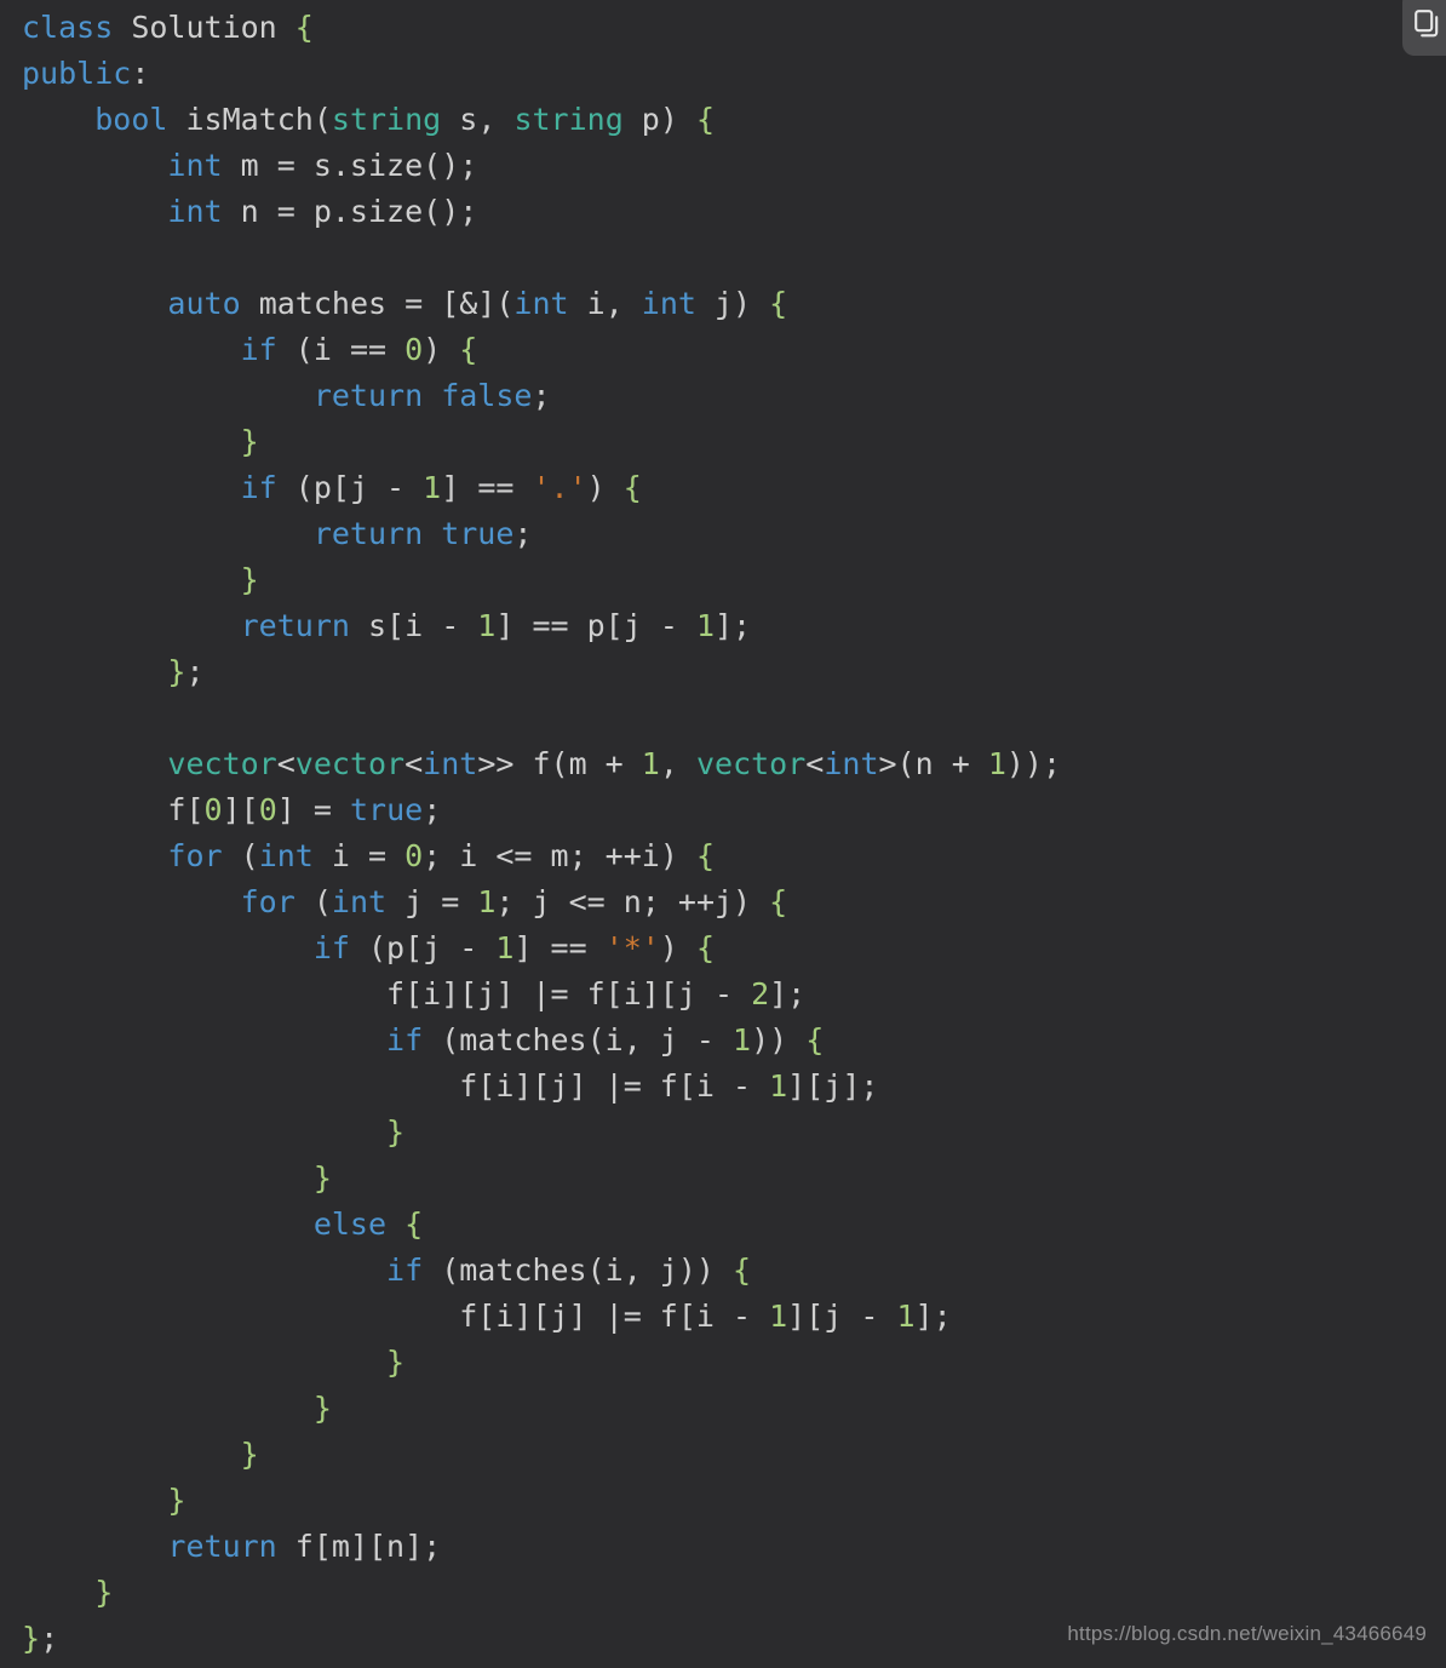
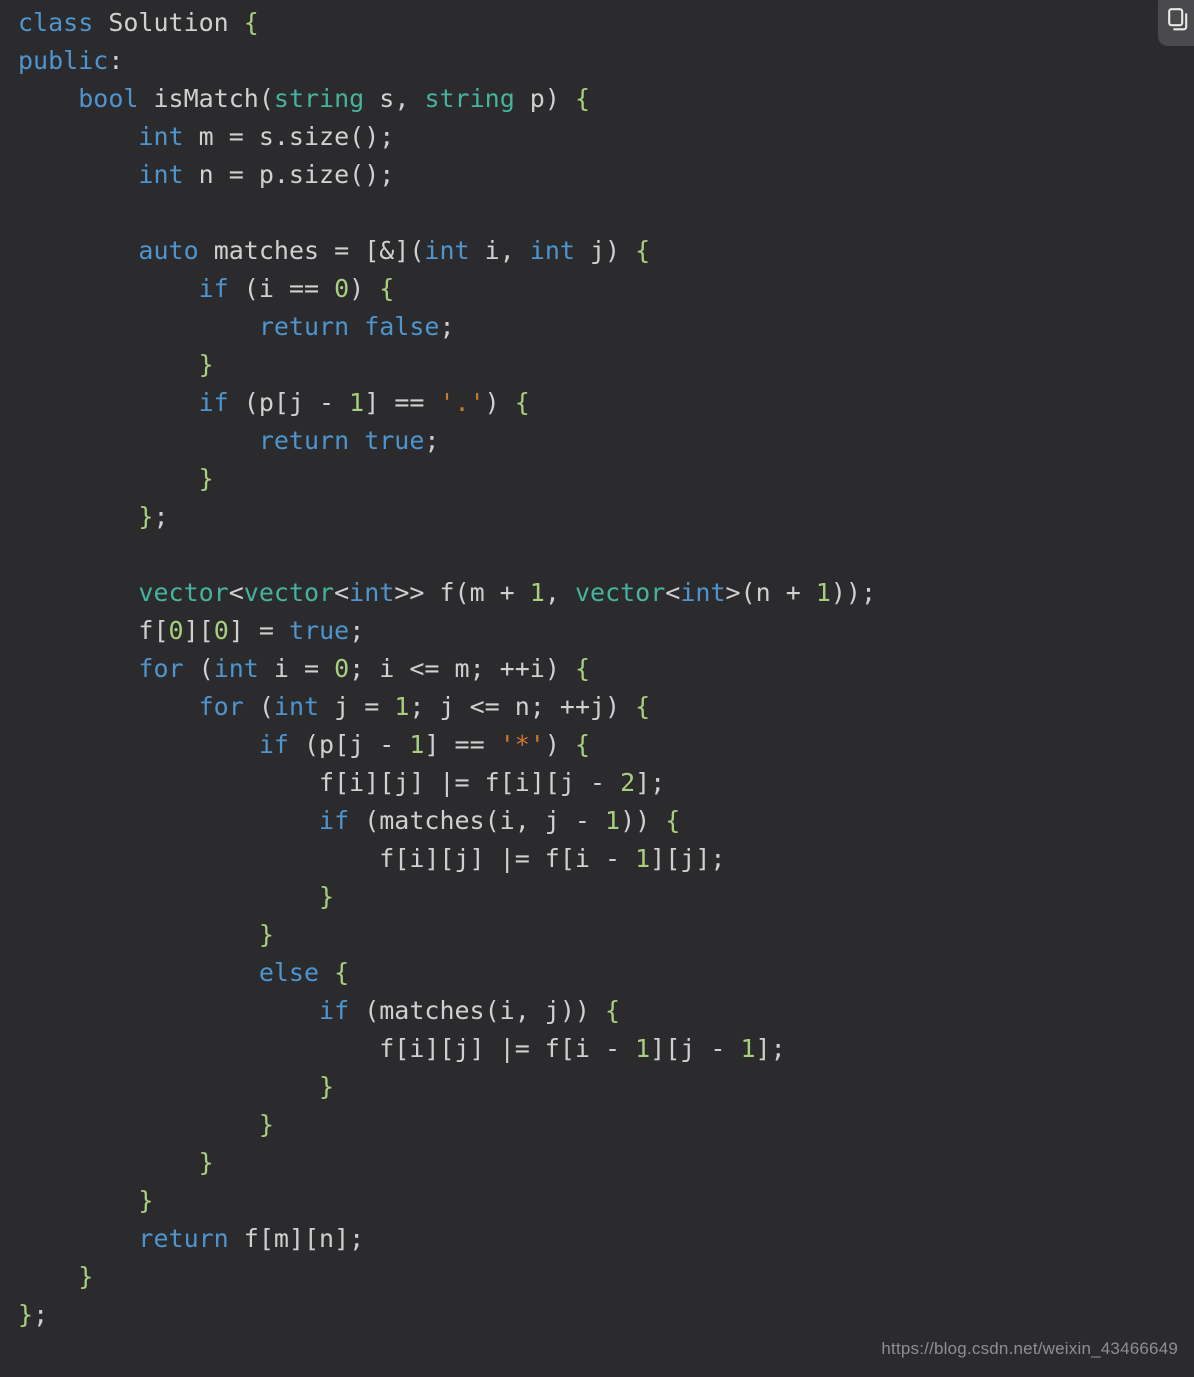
  class Solution {
  public:
  bool isMatch(string s, string p) {
  int m = s.size();
  int n = p.size();
  auto matches = [&](int i, int j) {
  if (i == 0) {
  return false;
  }
  if (p[j - 1] == '.') {
  return true;
  }
- return s[i - 1] == p[j - 1];
  };
  vector<vector<int>> f(m + 1, vector<int>(n + 1));
  f[0][0] = true;
  for (int i = 0; i <= m; ++i) {
  for (int j = 1; j <= n; ++j) {
  if (p[j - 1] == '*') {
  f[i][j] |= f[i][j - 2];
  if (matches(i, j - 1)) {
  f[i][j] |= f[i - 1][j];
  }
  }
  else {
  if (matches(i, j)) {
  f[i][j] |= f[i - 1][j - 1];
  }
  }
  }
  }
  return f[m][n];
  }
  };
  https://blog.csdn.net/weixin_43466649
